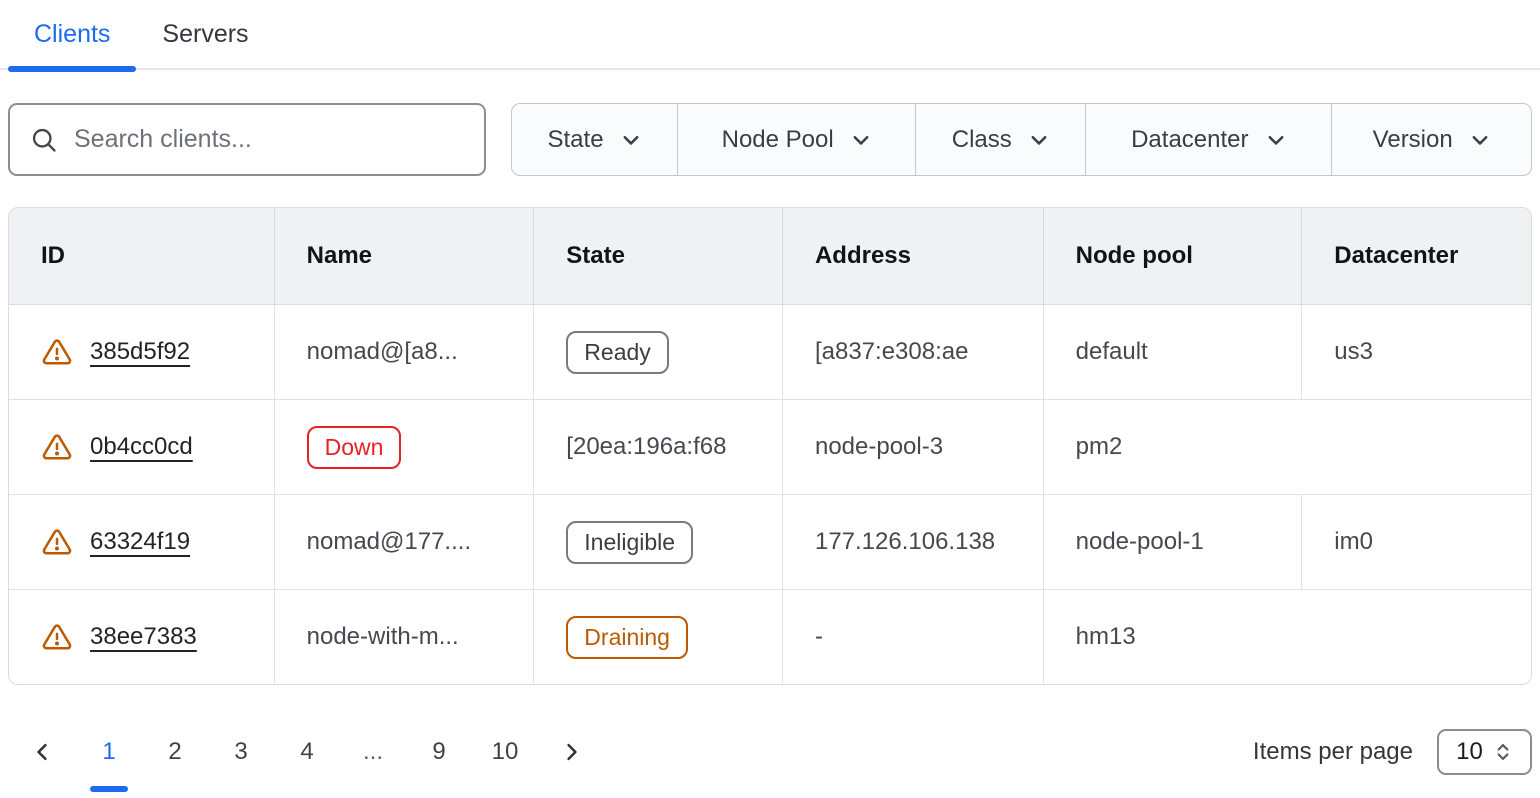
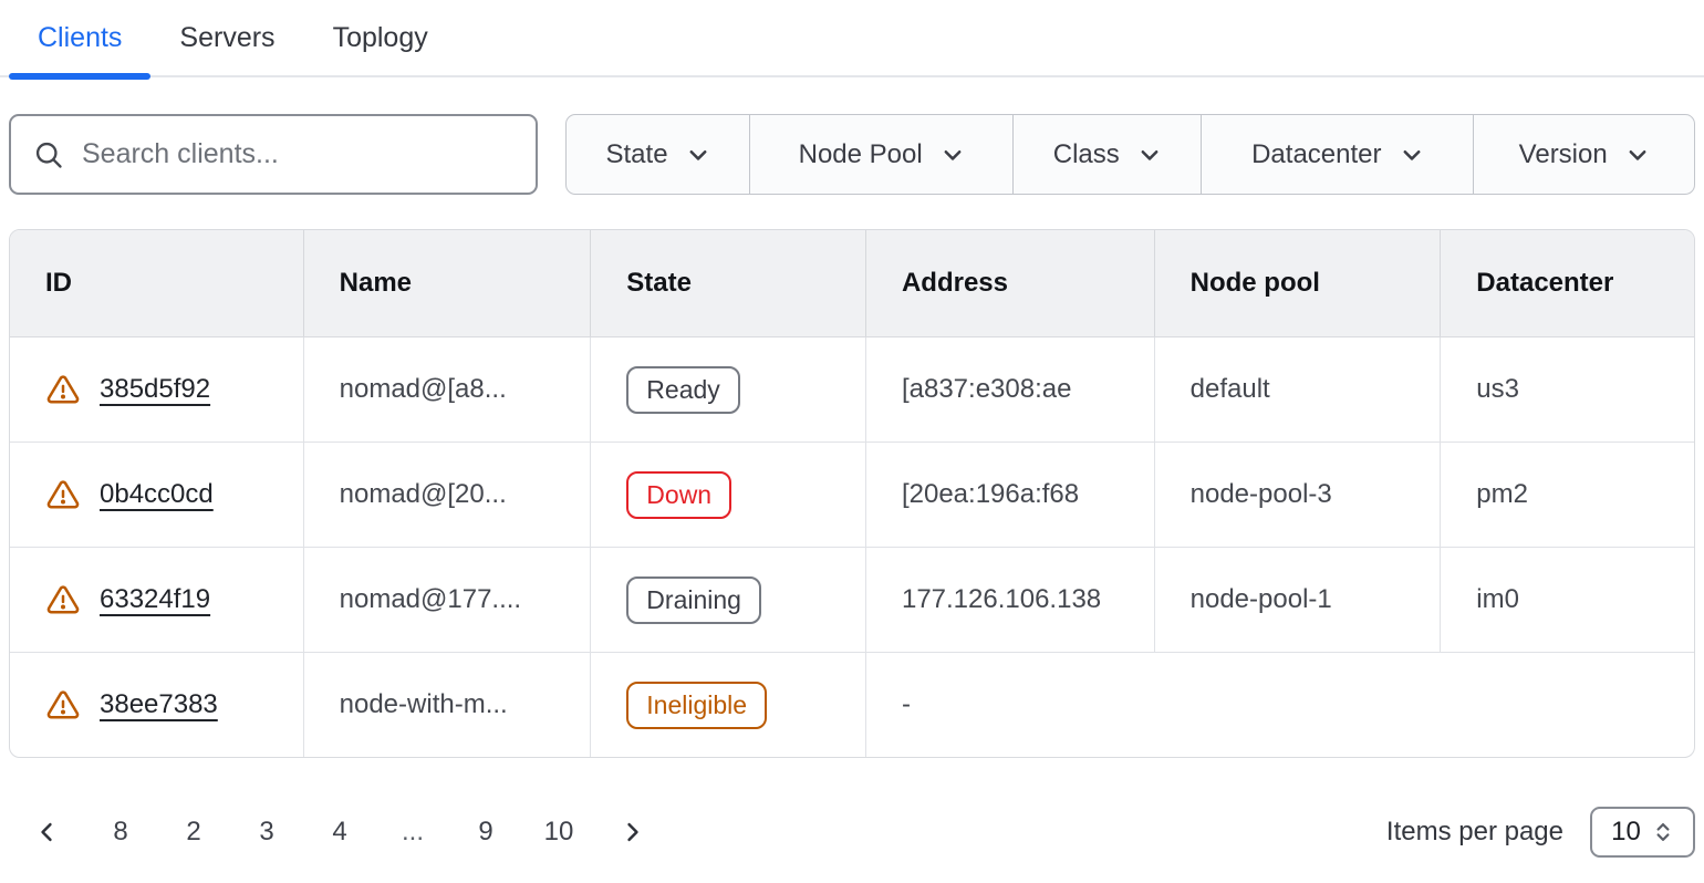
  Clients
  Servers
+ Toplogy
  Search clients...
  State
  Node Pool
  Class
  Datacenter
  Version
  ID
  Name
  State
  Address
  Node pool
  Datacenter
  385d5f92
  nomad@[a8...
  Ready
  [a837:e308:ae
  default
  us3
  0b4cc0cd
+ nomad@[20...
  Down
  [20ea:196a:f68
  node-pool-3
  pm2
  63324f19
  nomad@177....
- Ineligible
+ Draining
  177.126.106.138
  node-pool-1
  im0
  38ee7383
  node-with-m...
- Draining
+ Ineligible
  -
- hm13
- 1
+ 8
  2
  3
  4
  ...
  9
  10
  Items per page
  10
